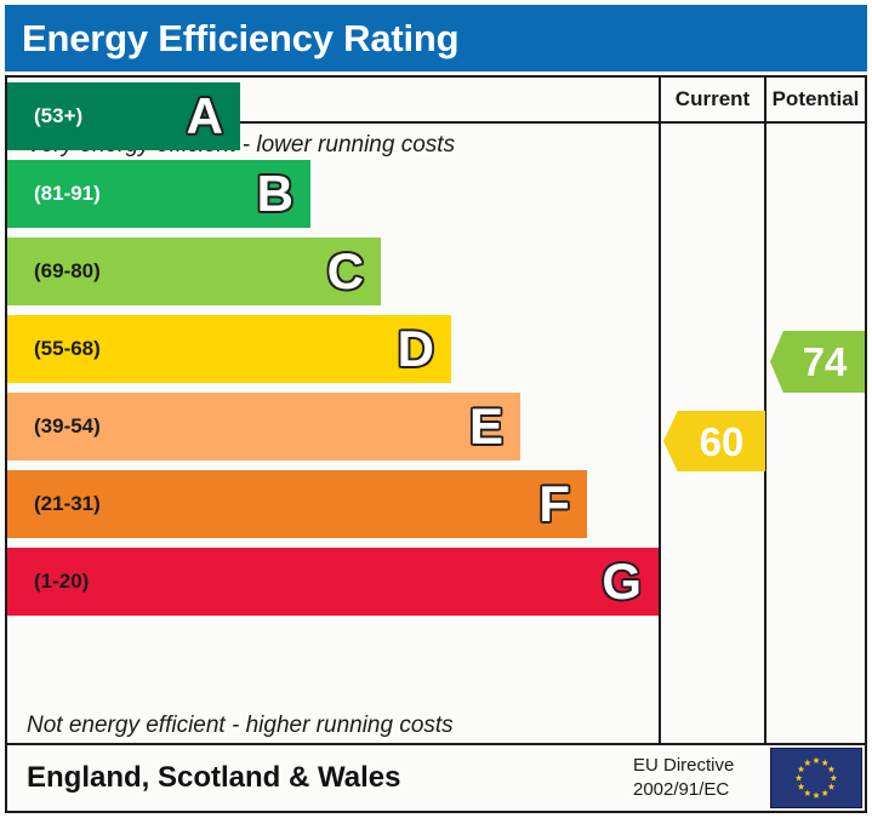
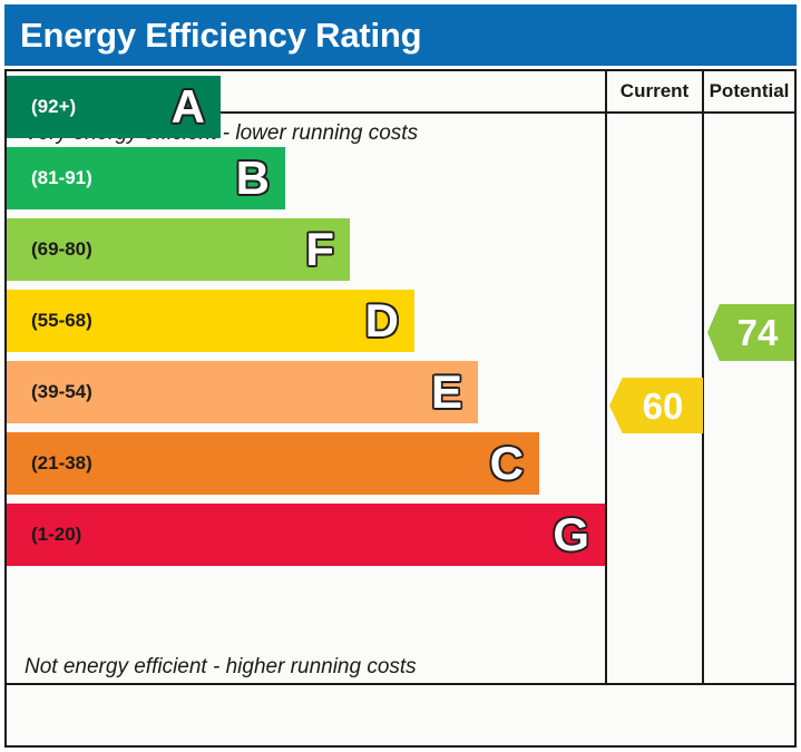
  Energy Efficiency Rating
  Current
  Potential
  Not energy efficient - higher running costs
- (53+)
+ (92+)
  A
  (81-91)
  B
  (69-80)
- C
+ F
  (55-68)
  D
  (39-54)
  E
- (21-31)
+ (21-38)
- F
+ C
  (1-20)
  G
  60
  74
- England, Scotland & Wales
- EU Directive
- 2002/91/EC
